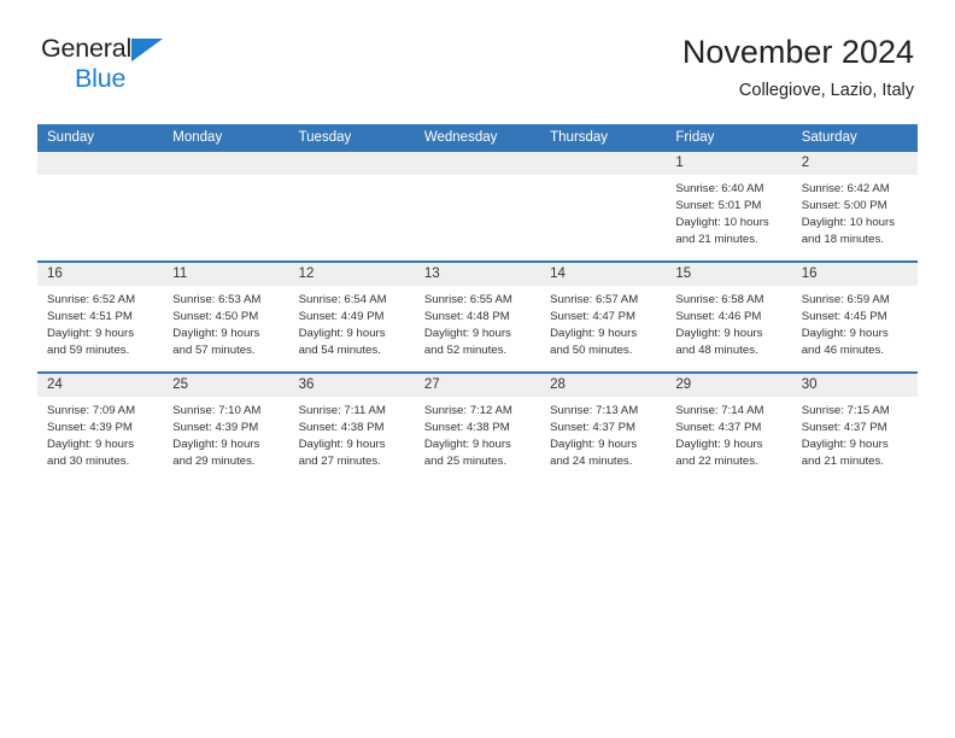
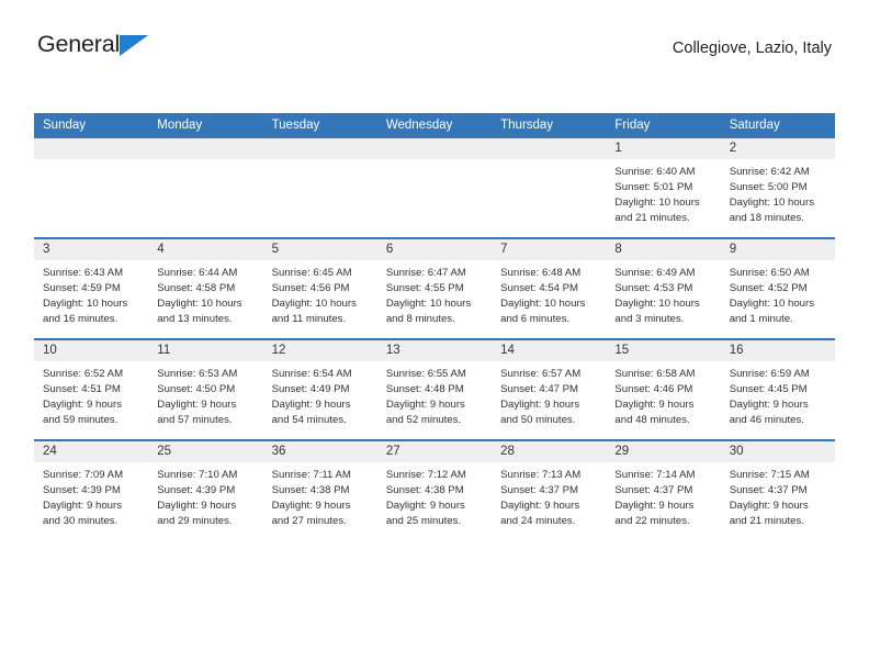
  General
- Blue
- November 2024
  Collegiove, Lazio, Italy
  Sunday	Monday	Tuesday	Wednesday	Thursday	Friday	Saturday
  					1Sunrise: 6:40 AMSunset: 5:01 PMDaylight: 10 hoursand 21 minutes.	2Sunrise: 6:42 AMSunset: 5:00 PMDaylight: 10 hoursand 18 minutes.
+ 3Sunrise: 6:43 AMSunset: 4:59 PMDaylight: 10 hoursand 16 minutes.	4Sunrise: 6:44 AMSunset: 4:58 PMDaylight: 10 hoursand 13 minutes.	5Sunrise: 6:45 AMSunset: 4:56 PMDaylight: 10 hoursand 11 minutes.	6Sunrise: 6:47 AMSunset: 4:55 PMDaylight: 10 hoursand 8 minutes.	7Sunrise: 6:48 AMSunset: 4:54 PMDaylight: 10 hoursand 6 minutes.	8Sunrise: 6:49 AMSunset: 4:53 PMDaylight: 10 hoursand 3 minutes.	9Sunrise: 6:50 AMSunset: 4:52 PMDaylight: 10 hoursand 1 minute.
- 16Sunrise: 6:52 AMSunset: 4:51 PMDaylight: 9 hoursand 59 minutes.	11Sunrise: 6:53 AMSunset: 4:50 PMDaylight: 9 hoursand 57 minutes.	12Sunrise: 6:54 AMSunset: 4:49 PMDaylight: 9 hoursand 54 minutes.	13Sunrise: 6:55 AMSunset: 4:48 PMDaylight: 9 hoursand 52 minutes.	14Sunrise: 6:57 AMSunset: 4:47 PMDaylight: 9 hoursand 50 minutes.	15Sunrise: 6:58 AMSunset: 4:46 PMDaylight: 9 hoursand 48 minutes.	16Sunrise: 6:59 AMSunset: 4:45 PMDaylight: 9 hoursand 46 minutes.
+ 10Sunrise: 6:52 AMSunset: 4:51 PMDaylight: 9 hoursand 59 minutes.	11Sunrise: 6:53 AMSunset: 4:50 PMDaylight: 9 hoursand 57 minutes.	12Sunrise: 6:54 AMSunset: 4:49 PMDaylight: 9 hoursand 54 minutes.	13Sunrise: 6:55 AMSunset: 4:48 PMDaylight: 9 hoursand 52 minutes.	14Sunrise: 6:57 AMSunset: 4:47 PMDaylight: 9 hoursand 50 minutes.	15Sunrise: 6:58 AMSunset: 4:46 PMDaylight: 9 hoursand 48 minutes.	16Sunrise: 6:59 AMSunset: 4:45 PMDaylight: 9 hoursand 46 minutes.
  24Sunrise: 7:09 AMSunset: 4:39 PMDaylight: 9 hoursand 30 minutes.	25Sunrise: 7:10 AMSunset: 4:39 PMDaylight: 9 hoursand 29 minutes.	36Sunrise: 7:11 AMSunset: 4:38 PMDaylight: 9 hoursand 27 minutes.	27Sunrise: 7:12 AMSunset: 4:38 PMDaylight: 9 hoursand 25 minutes.	28Sunrise: 7:13 AMSunset: 4:37 PMDaylight: 9 hoursand 24 minutes.	29Sunrise: 7:14 AMSunset: 4:37 PMDaylight: 9 hoursand 22 minutes.	30Sunrise: 7:15 AMSunset: 4:37 PMDaylight: 9 hoursand 21 minutes.
